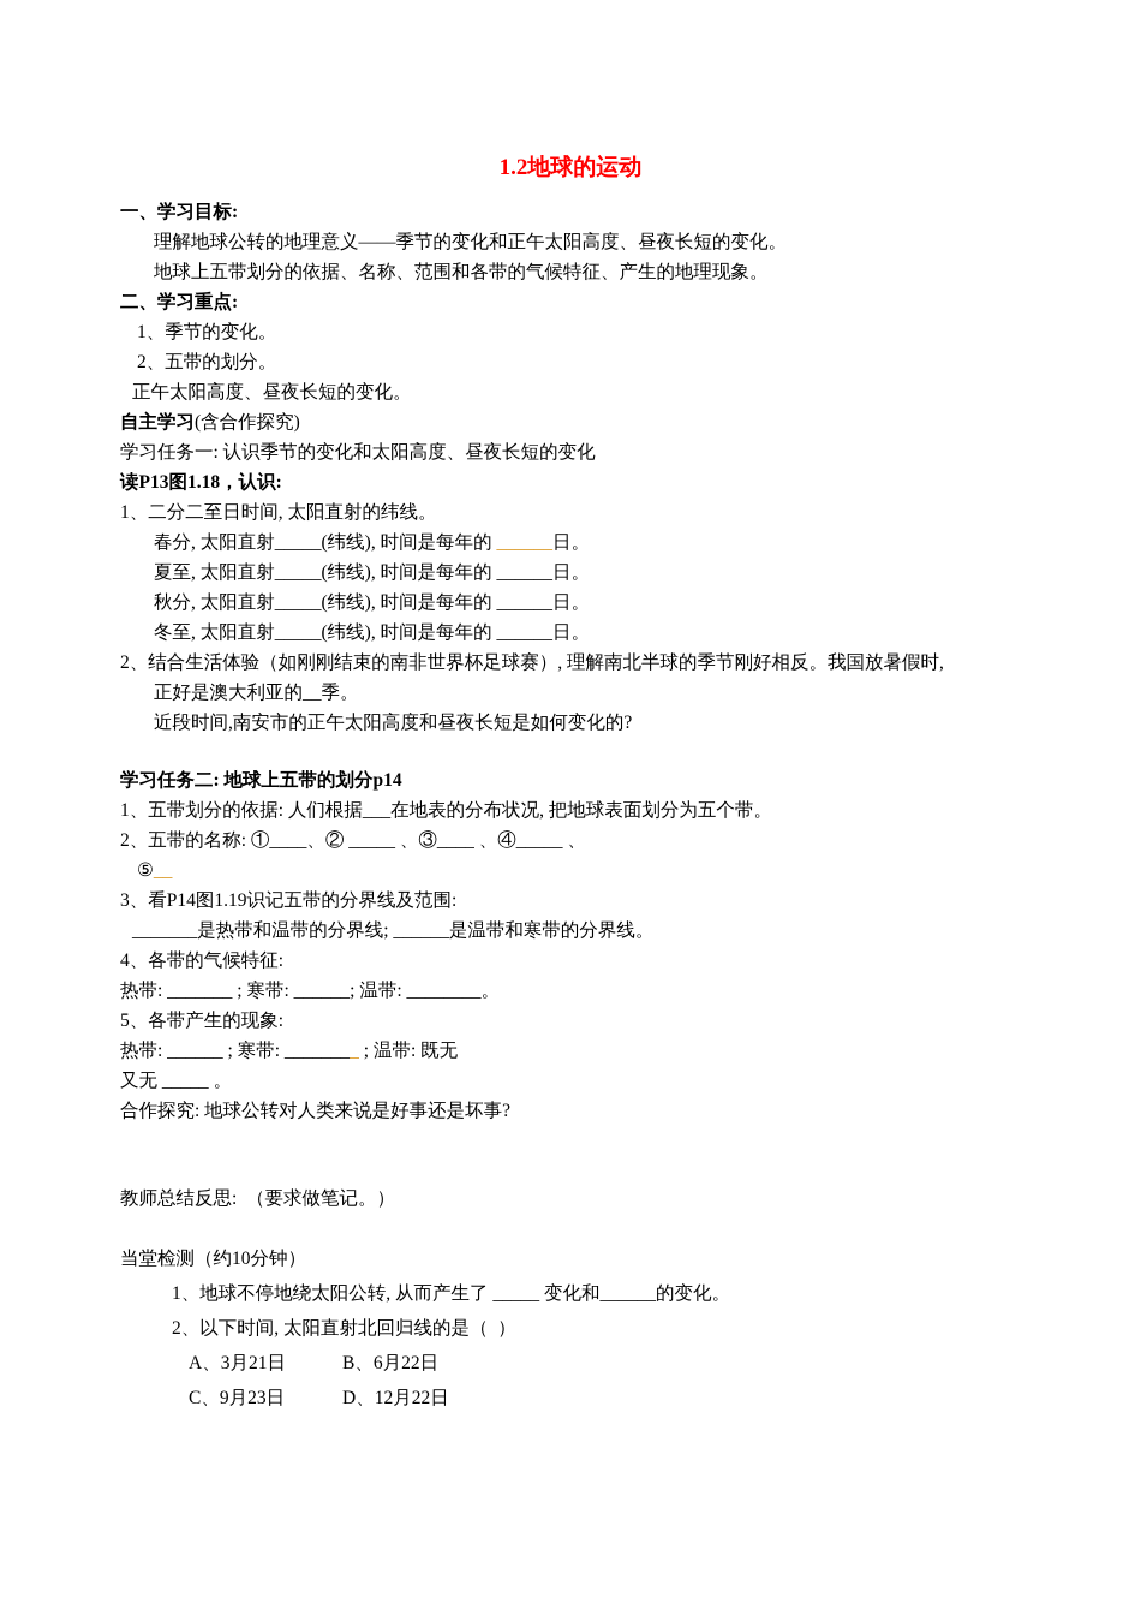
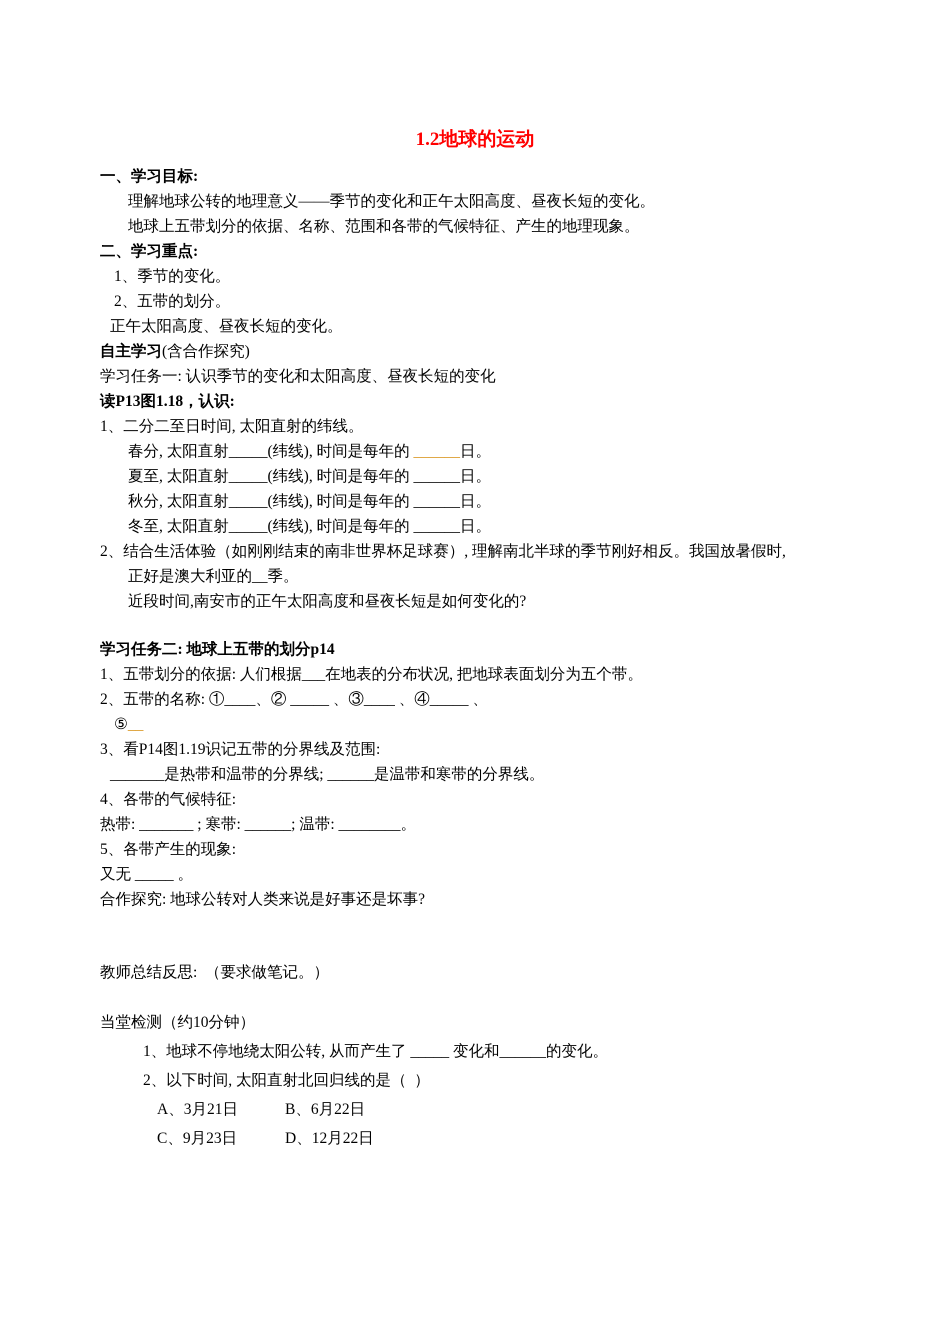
  1.2地球的运动
  一、学习目标:
  理解地球公转的地理意义——季节的变化和正午太阳高度、昼夜长短的变化。
  地球上五带划分的依据、名称、范围和各带的气候特征、产生的地理现象。
  二、学习重点:
  1、季节的变化。
  2、五带的划分。
  正午太阳高度、昼夜长短的变化。
  自主学习(含合作探究)
  学习任务一: 认识季节的变化和太阳高度、昼夜长短的变化
  读P13图1.18，认识:
  1、二分二至日时间, 太阳直射的纬线。
  春分, 太阳直射_____(纬线), 时间是每年的 ______日。
  夏至, 太阳直射_____(纬线), 时间是每年的 ______日。
  秋分, 太阳直射_____(纬线), 时间是每年的 ______日。
  冬至, 太阳直射_____(纬线), 时间是每年的 ______日。
  2、结合生活体验（如刚刚结束的南非世界杯足球赛）, 理解南北半球的季节刚好相反。我国放暑假时,
  正好是澳大利亚的__季。
  近段时间,南安市的正午太阳高度和昼夜长短是如何变化的?
  学习任务二: 地球上五带的划分p14
  1、五带划分的依据: 人们根据___在地表的分布状况, 把地球表面划分为五个带。
  2、五带的名称: ①____、② _____ 、③____ 、④_____ 、
  ⑤__
  3、看P14图1.19识记五带的分界线及范围:
  _______是热带和温带的分界线; ______是温带和寒带的分界线。
  4、各带的气候特征:
  热带: _______ ; 寒带: ______; 温带: ________。
  5、各带产生的现象:
- 热带: ______ ; 寒带: ________ ; 温带: 既无
  又无 _____ 。
  合作探究: 地球公转对人类来说是好事还是坏事?
  教师总结反思: （要求做笔记。）
  当堂检测（约10分钟）
  1、地球不停地绕太阳公转, 从而产生了 _____ 变化和______的变化。
  2、以下时间, 太阳直射北回归线的是（ ）
  A、3月21日 B、6月22日
  C、9月23日 D、12月22日
